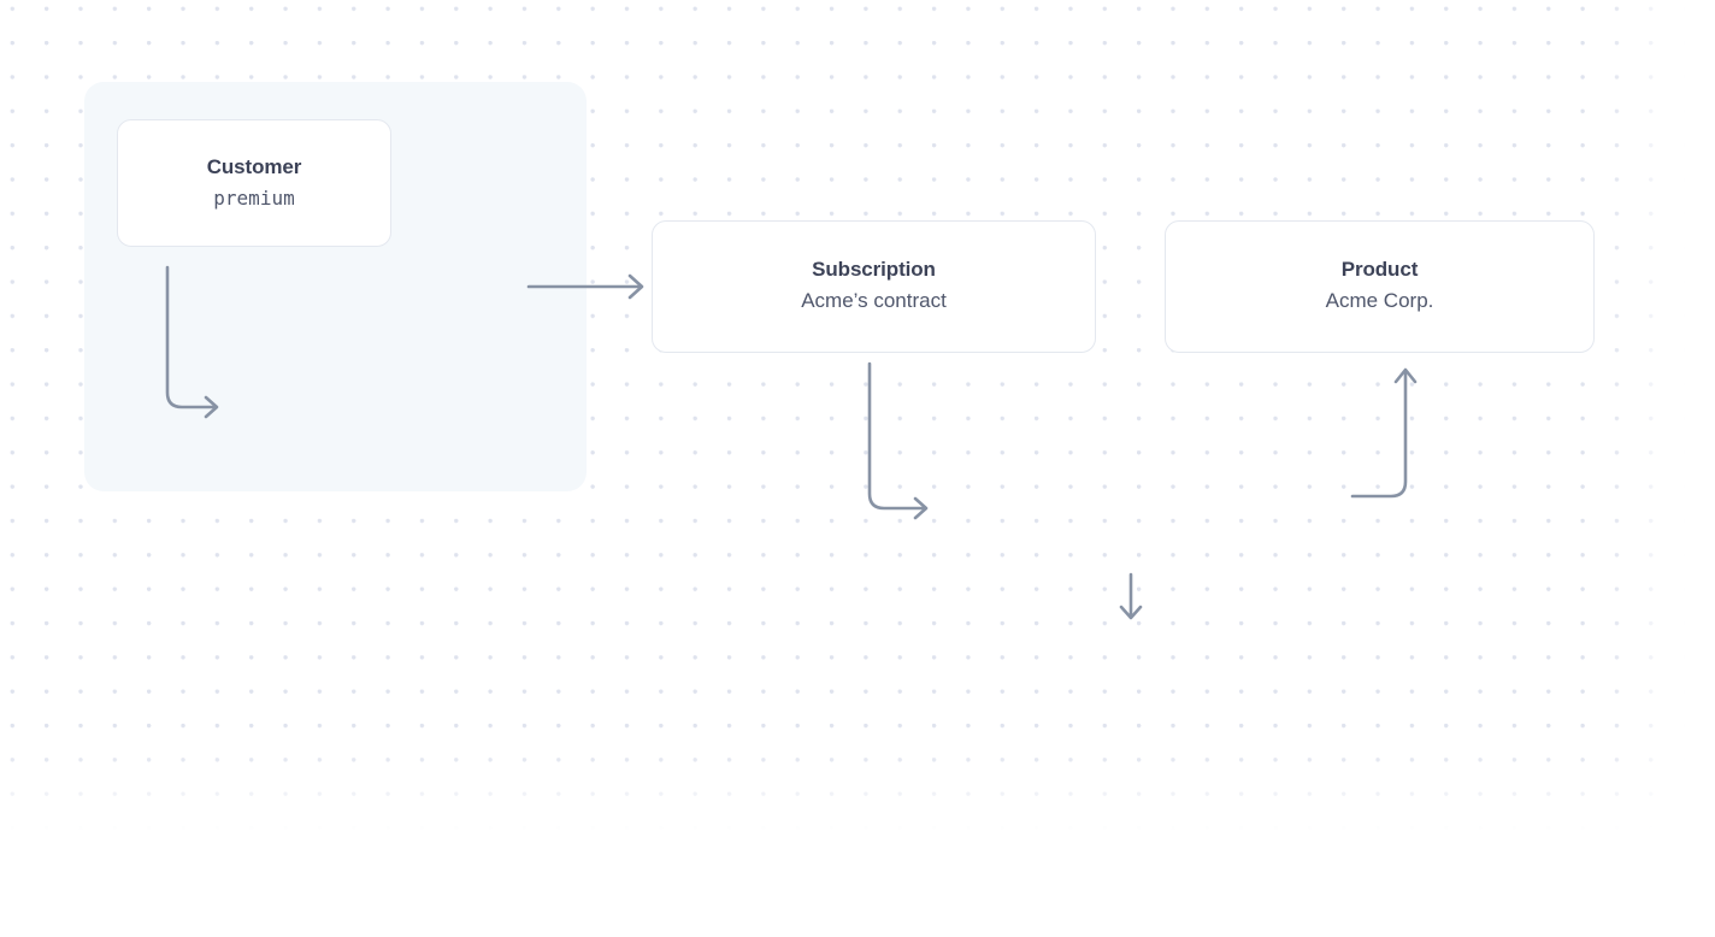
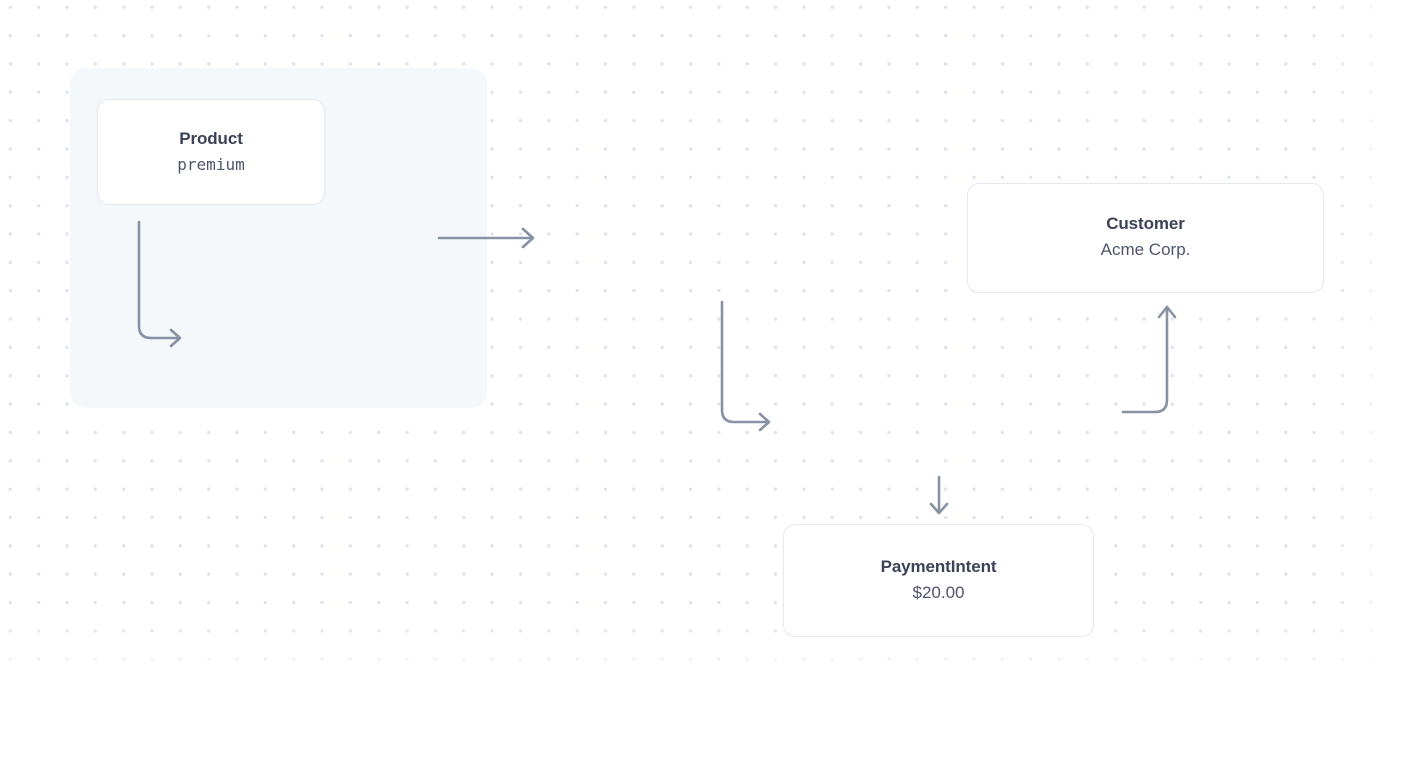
- Customer
+ Product
  premium
- Subscription
- Acme’s contract
- Product
+ Customer
  Acme Corp.
+ PaymentIntent
+ $20.00
